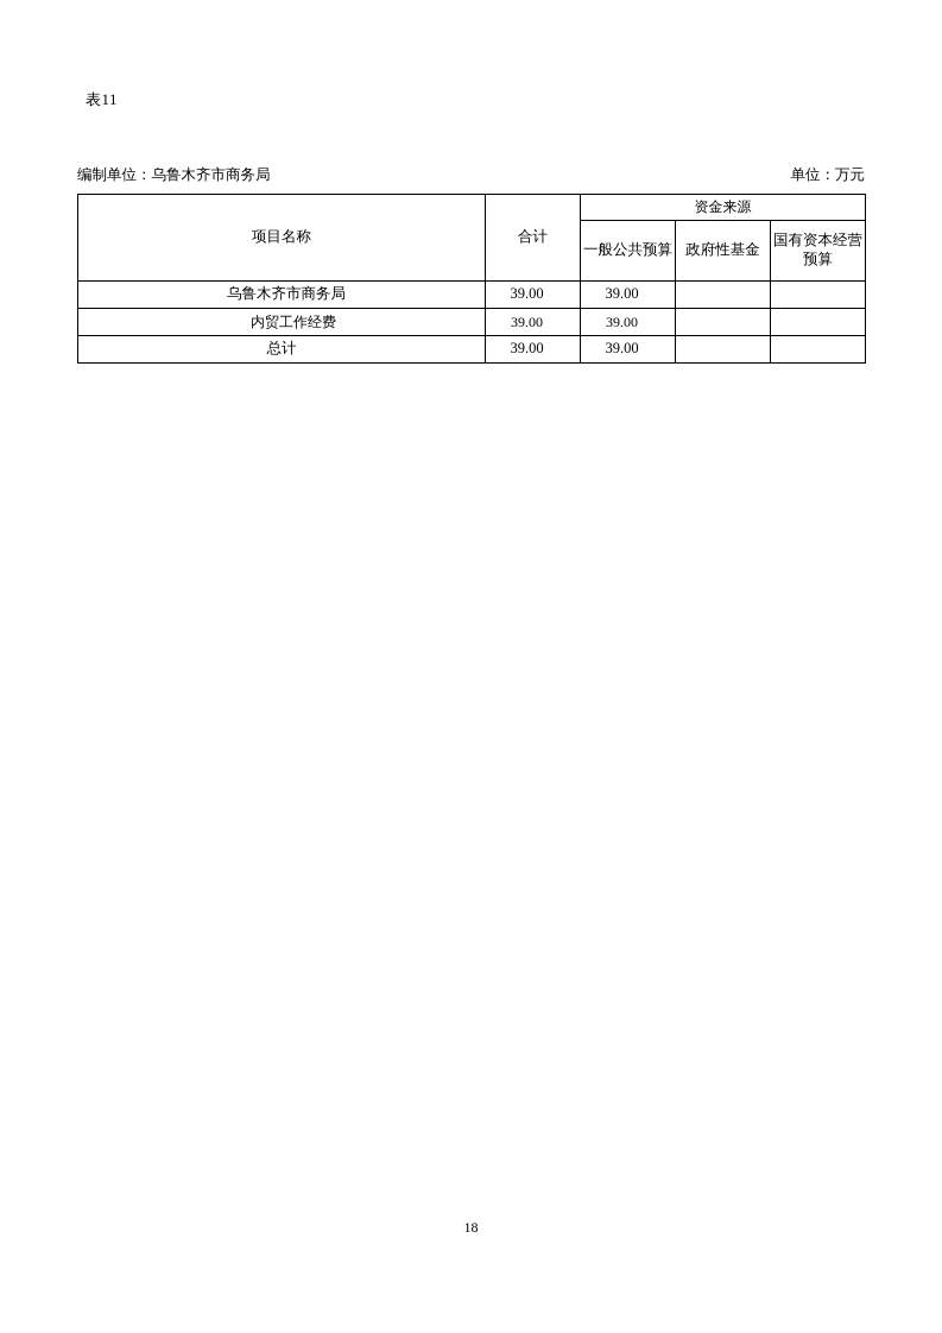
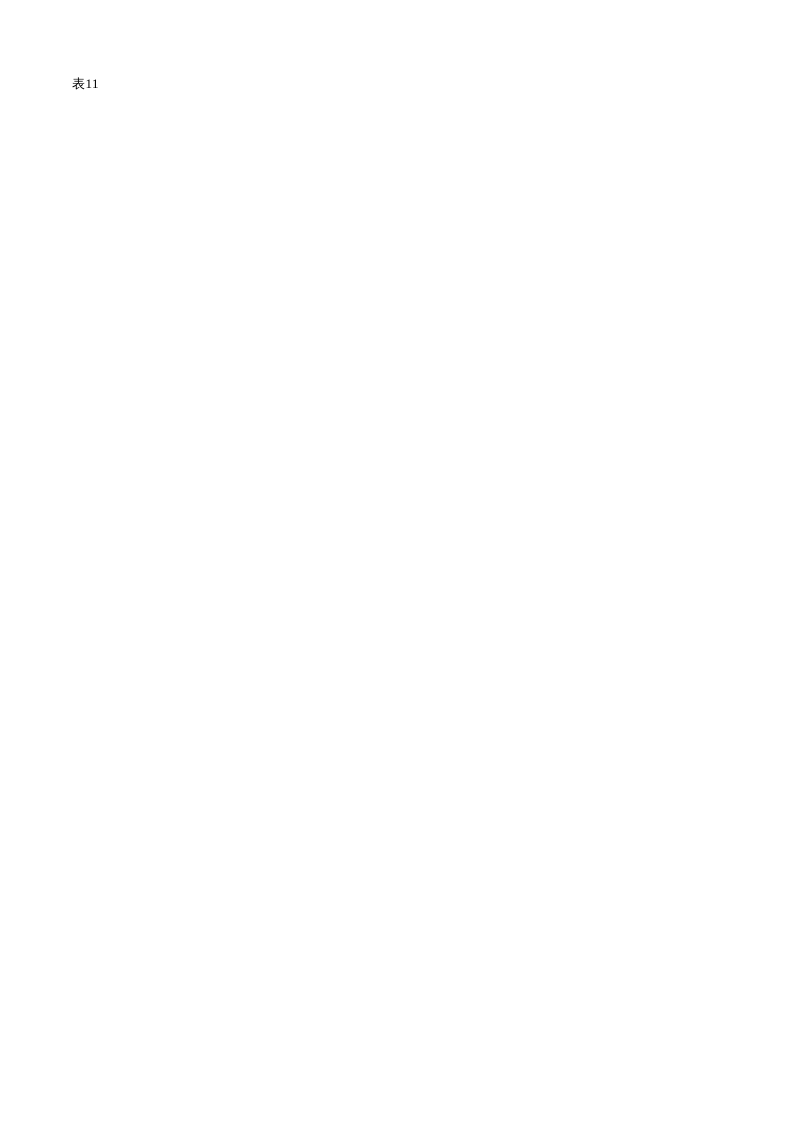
  表11
- 编制单位：乌鲁木齐市商务局
- 单位：万元
- 项目名称	合计	资金来源
- 一般公共预算	政府性基金	国有资本经营预算
- 乌鲁木齐市商务局	39.00	39.00
- 内贸工作经费	39.00	39.00
- 总计	39.00	39.00
- 18
